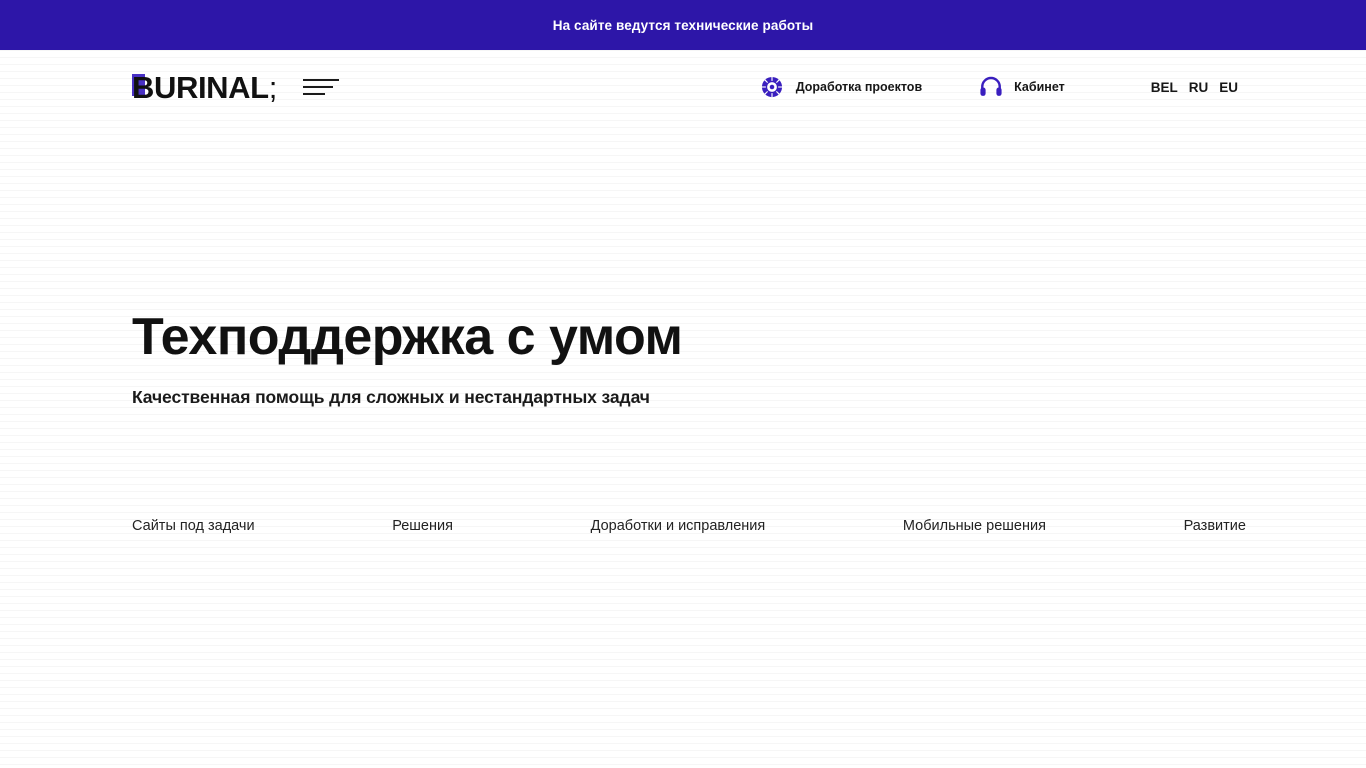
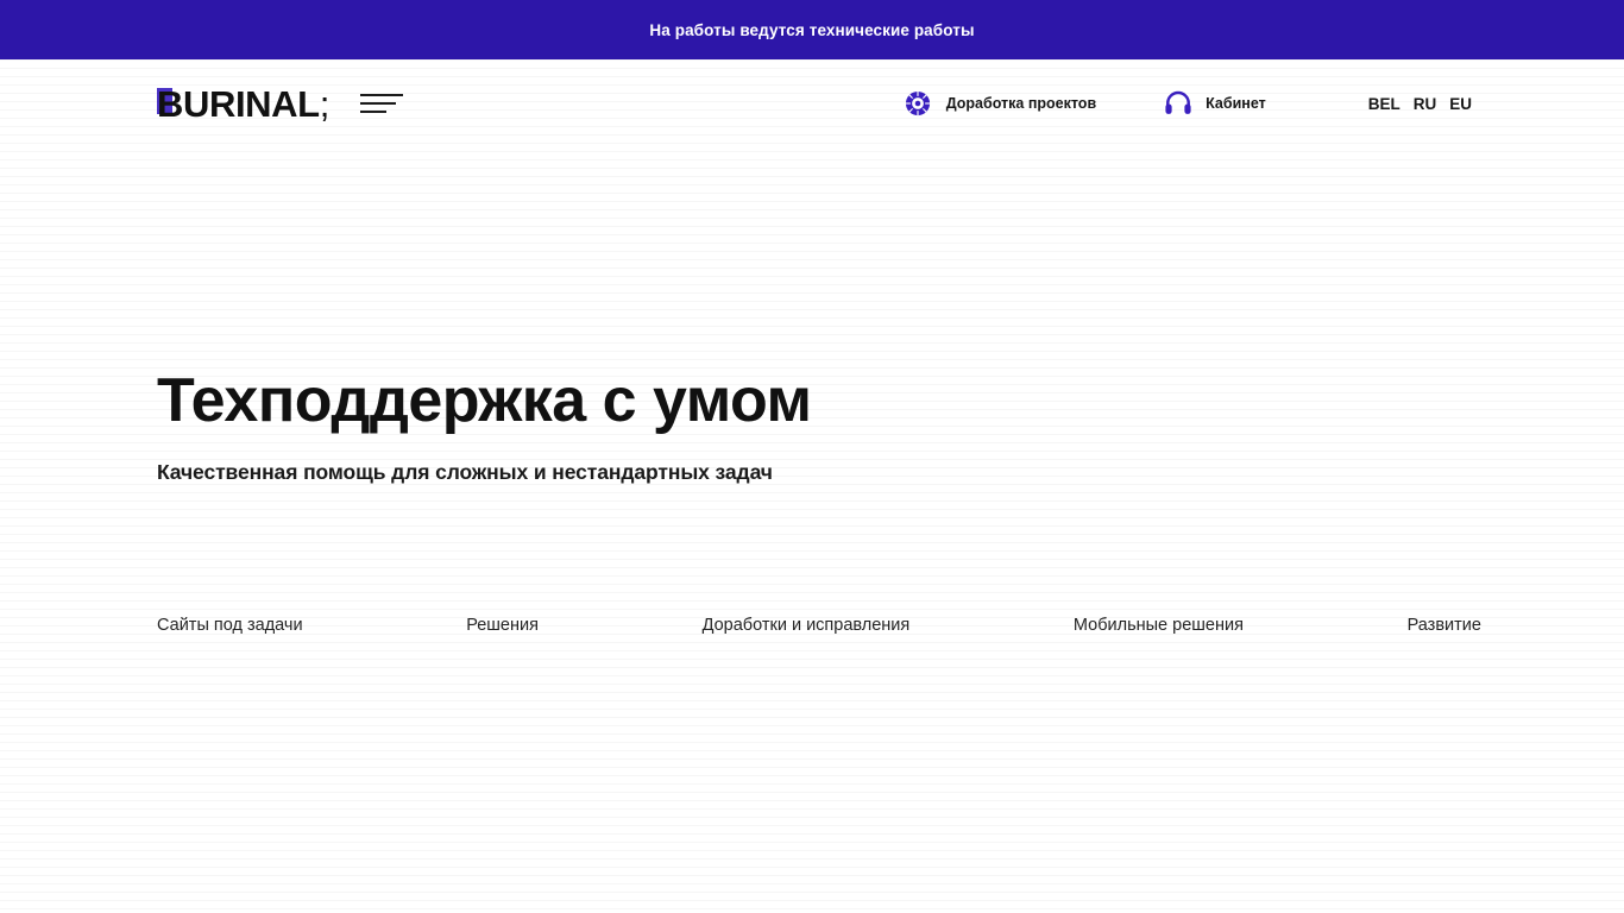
- На сайте ведутся технические работы
+ На работы ведутся технические работы
